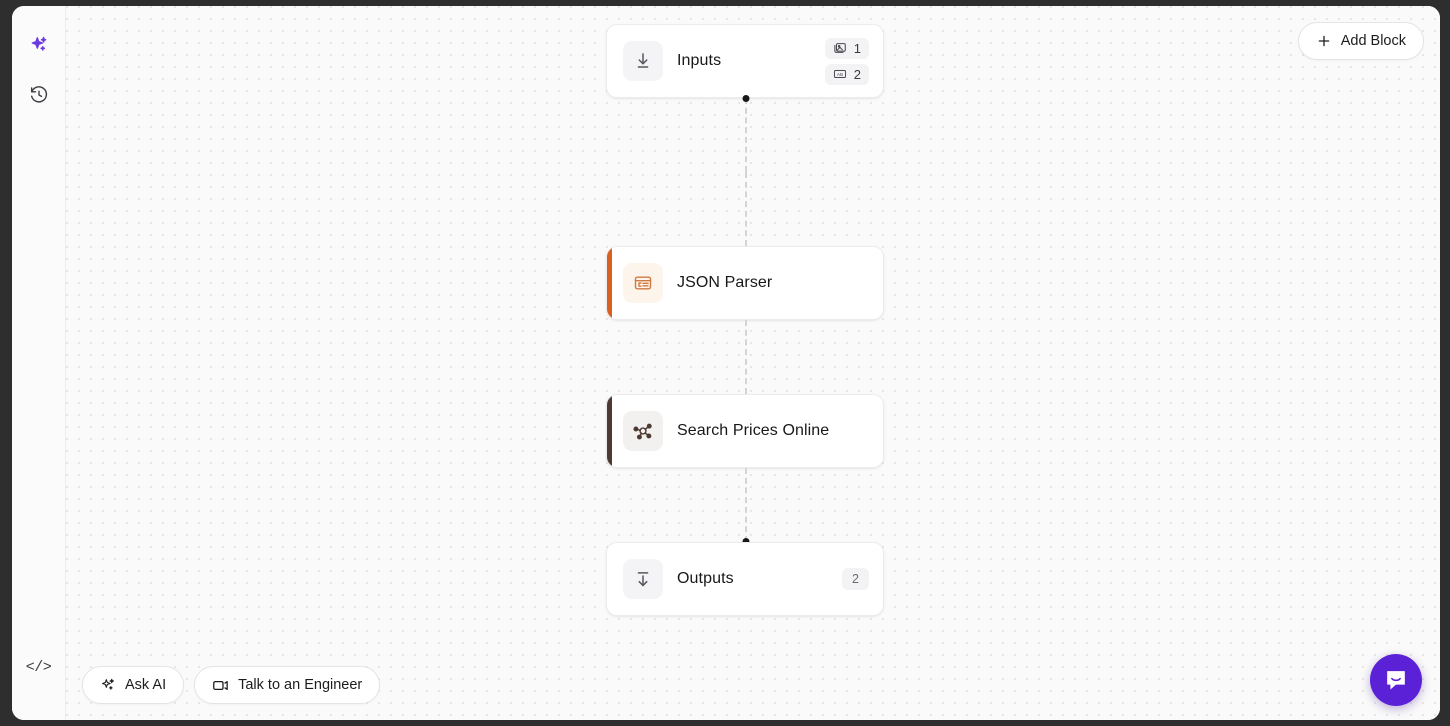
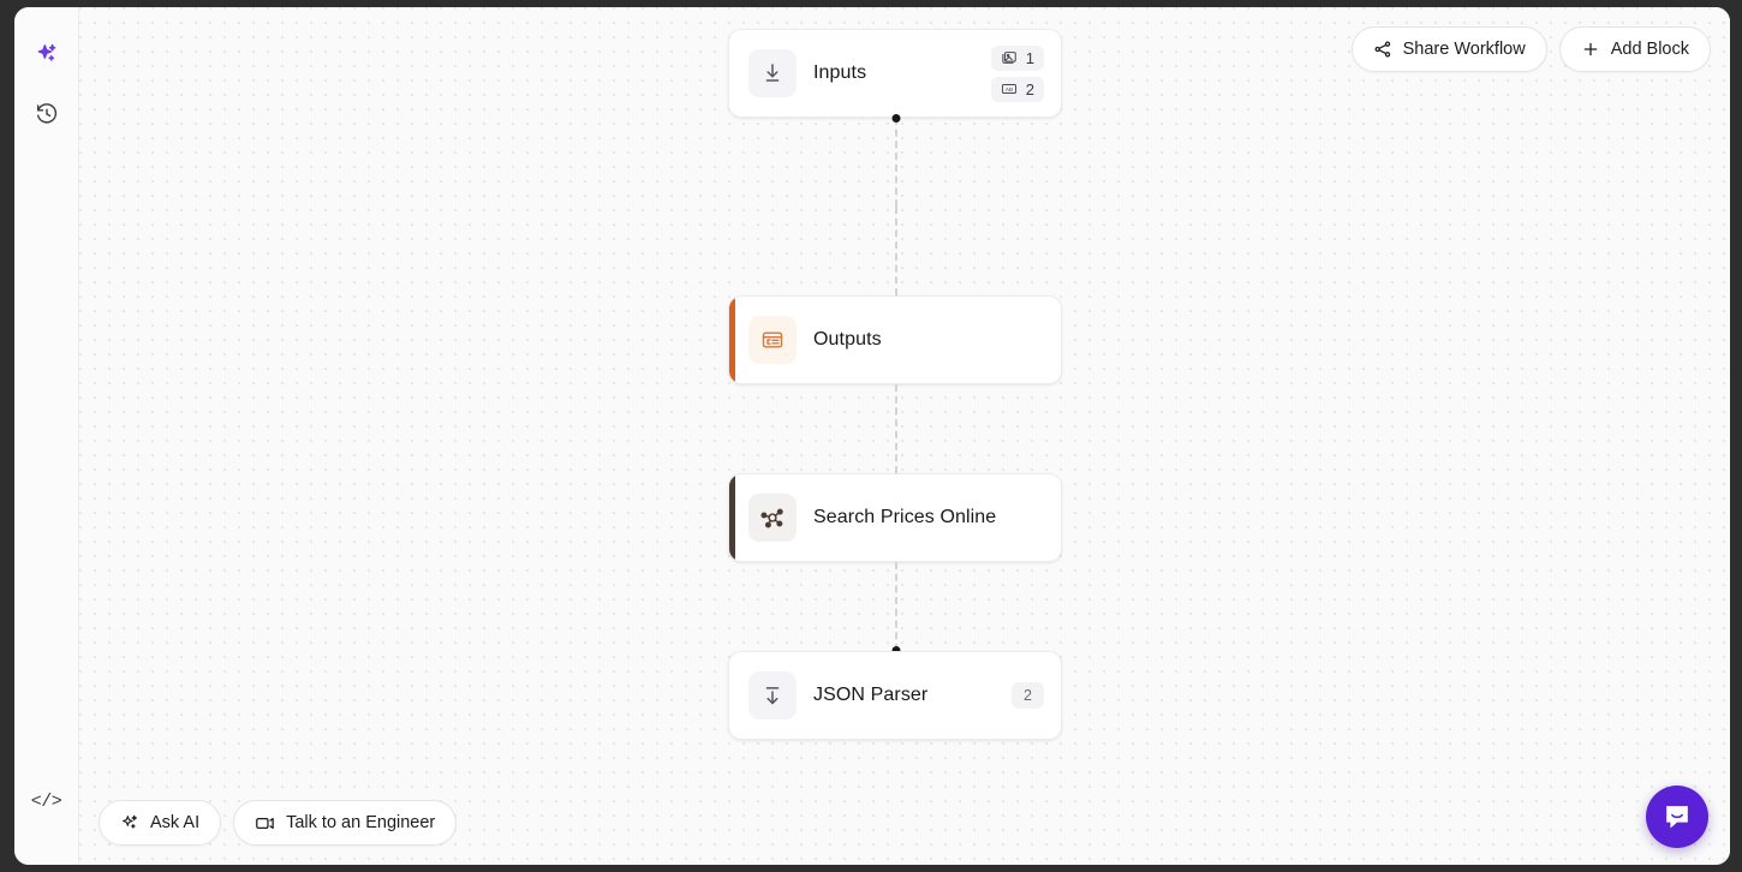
  </>
+ Share Workflow
  Add Block
  Inputs
  1
  2
- JSON Parser
+ Outputs
  Search Prices Online
- Outputs
+ JSON Parser
  2
  Ask AI
  Talk to an Engineer
